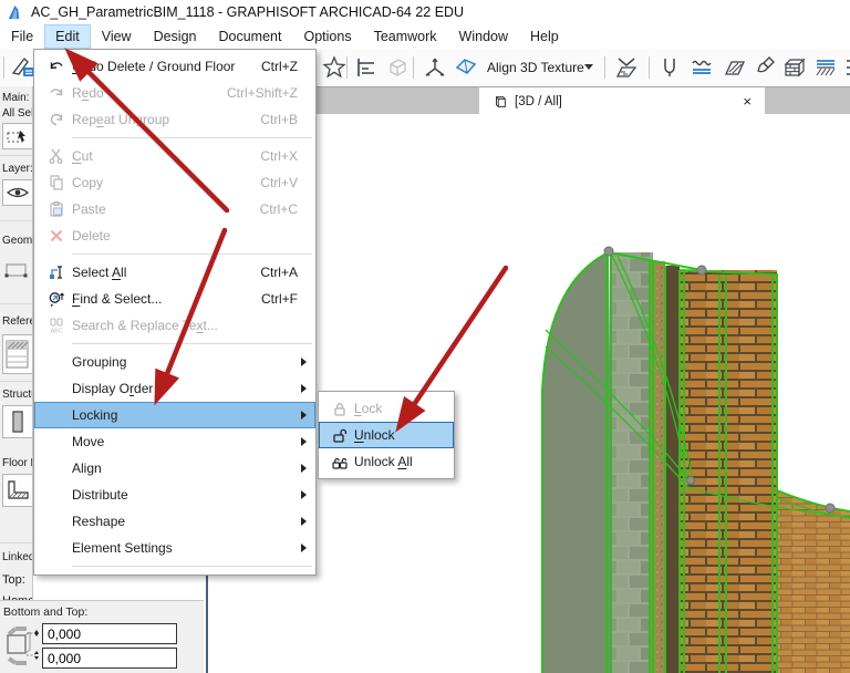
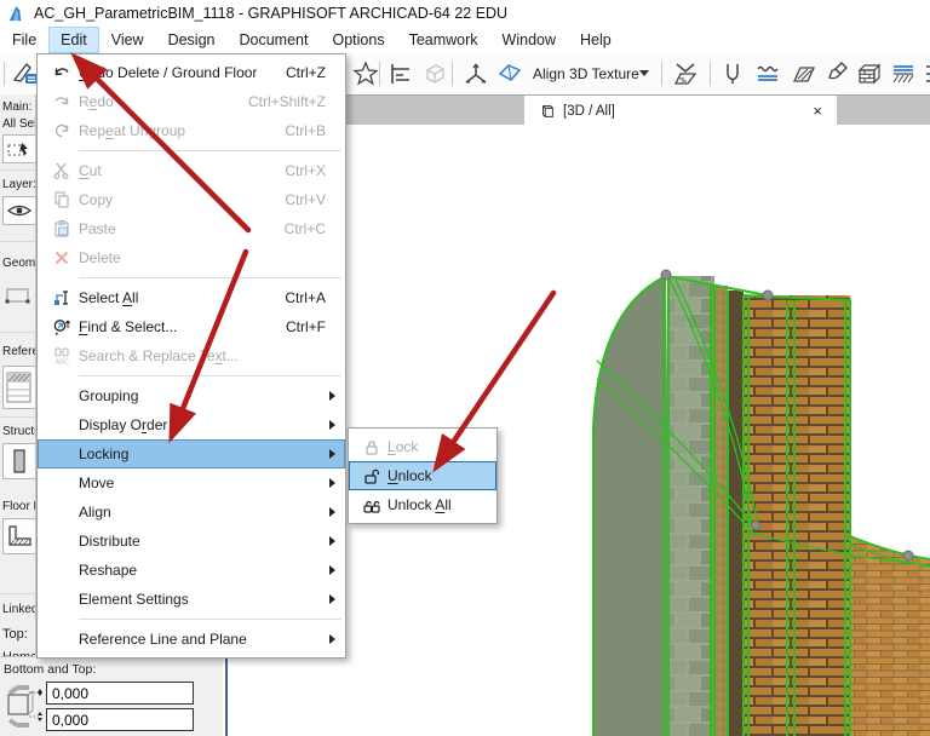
  AC_GH_ParametricBIM_1118 - GRAPHISOFT ARCHICAD-64 22 EDU
  File
  Edit
  View
  Design
  Document
  Options
  Teamwork
  Window
  Help
  Align 3D Texture
  [3D / All]
  ×
  Main:
  All Se
  Layer:
  Geom
  Refer
  Struct
  Floor
  Linked
  Top:
  Bottom and Top:
  0,000
  0,000
  U do Delete / Ground Floor
  Ctrl+Z
  Redo
  Ctrl+Shift+Z
  Repeat Unroup
  Ctrl+B
  Cut
  Ctrl+X
  Copy
  Ctrl+V
  Paste
  Ctrl+C
  Delete
  Select All
  Ctrl+A
  Find & Select...
  Ctrl+F
  Search & Replaceext...
  Grouping
  Display Order
  Locking
  Move
  Align
  Distribute
  Reshape
  Element Settings
+ Reference Line and Plane
  Lock
  Unlock
  Unlock All
